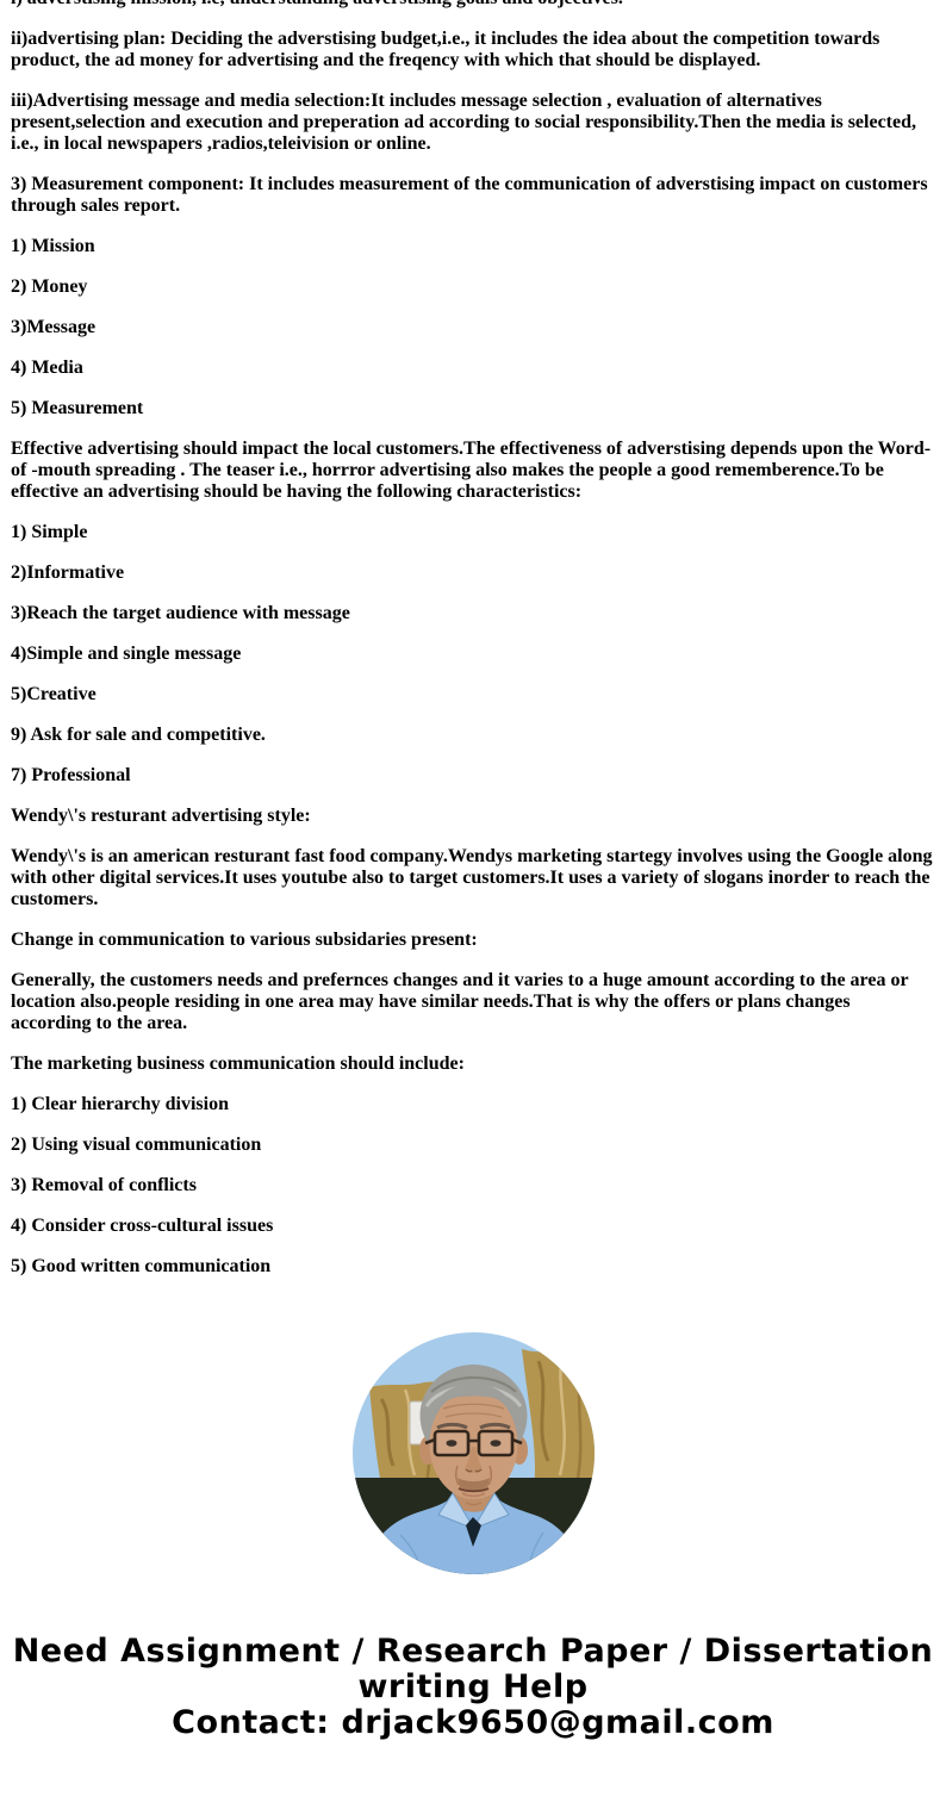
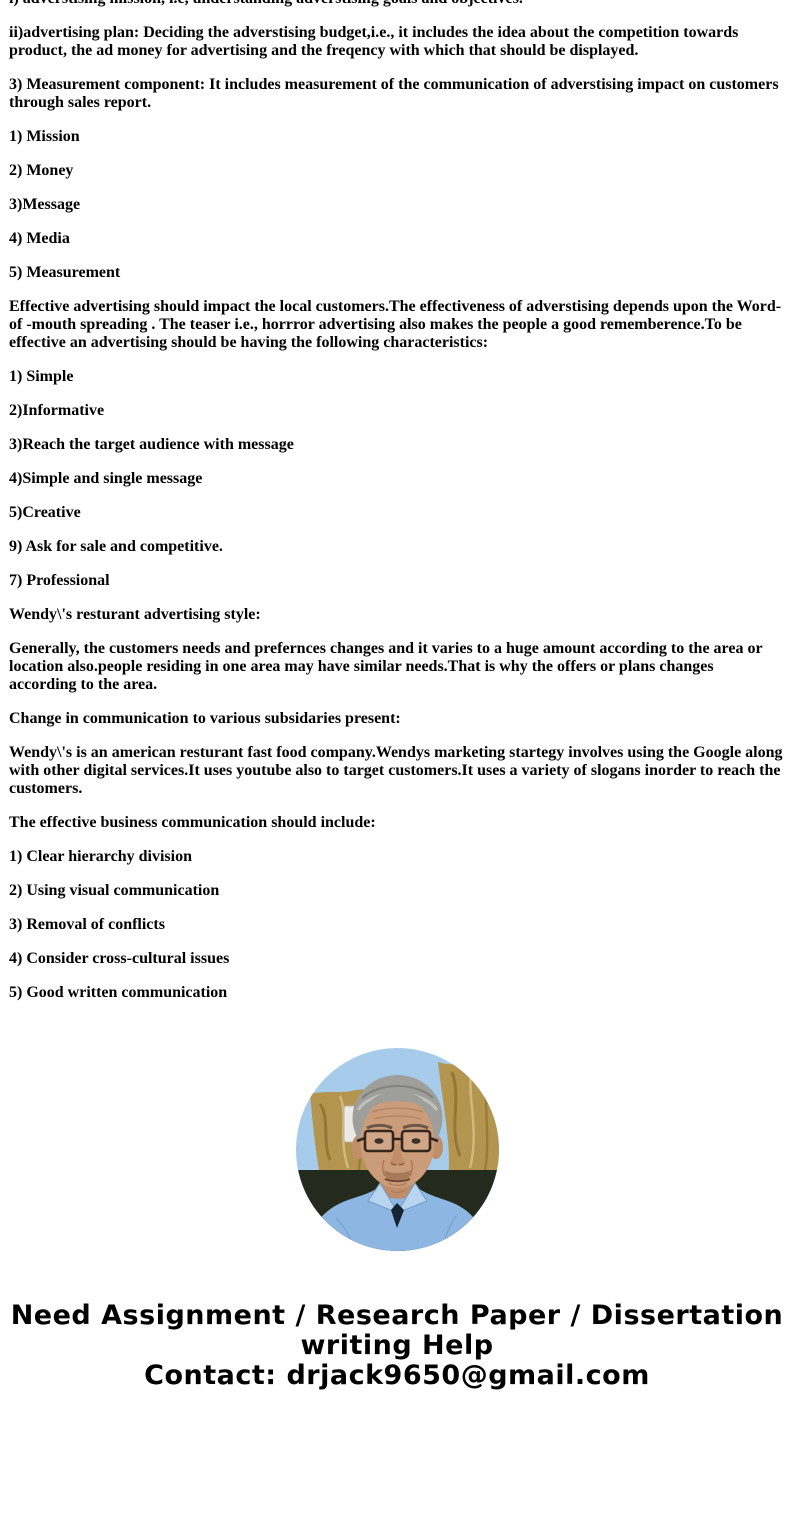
  ii)advertising plan: Deciding the adverstising budget,i.e., it includes the idea about the competition towards product, the ad money for advertising and the freqency with which that should be displayed.
- iii)Advertising message and media selection:It includes message selection , evaluation of alternatives present,selection and execution and preperation ad according to social responsibility.Then the media is selected, i.e., in local newspapers ,radios,teleivision or online.
  3) Measurement component: It includes measurement of the communication of adverstising impact on customers through sales report.
  1) Mission
  2) Money
  3)Message
  4) Media
  5) Measurement
  Effective advertising should impact the local customers.The effectiveness of adverstising depends upon the Word-of -mouth spreading . The teaser i.e., horrror advertising also makes the people a good rememberence.To be effective an advertising should be having the following characteristics:
  1) Simple
  2)Informative
  3)Reach the target audience with message
  4)Simple and single message
  5)Creative
  9) Ask for sale and competitive.
  7) Professional
  Wendy\'s resturant advertising style:
- Wendy\'s is an american resturant fast food company.Wendys marketing startegy involves using the Google along with other digital services.It uses youtube also to target customers.It uses a variety of slogans inorder to reach the customers.
+ Generally, the customers needs and prefernces changes and it varies to a huge amount according to the area or location also.people residing in one area may have similar needs.That is why the offers or plans changes according to the area.
  Change in communication to various subsidaries present:
- Generally, the customers needs and prefernces changes and it varies to a huge amount according to the area or location also.people residing in one area may have similar needs.That is why the offers or plans changes according to the area.
+ Wendy\'s is an american resturant fast food company.Wendys marketing startegy involves using the Google along with other digital services.It uses youtube also to target customers.It uses a variety of slogans inorder to reach the customers.
- The marketing business communication should include:
+ The effective business communication should include:
  1) Clear hierarchy division
  2) Using visual communication
  3) Removal of conflicts
  4) Consider cross-cultural issues
  5) Good written communication
  Need Assignment / Research Paper / Dissertation
  writing Help
  Contact: drjack9650@gmail.com
